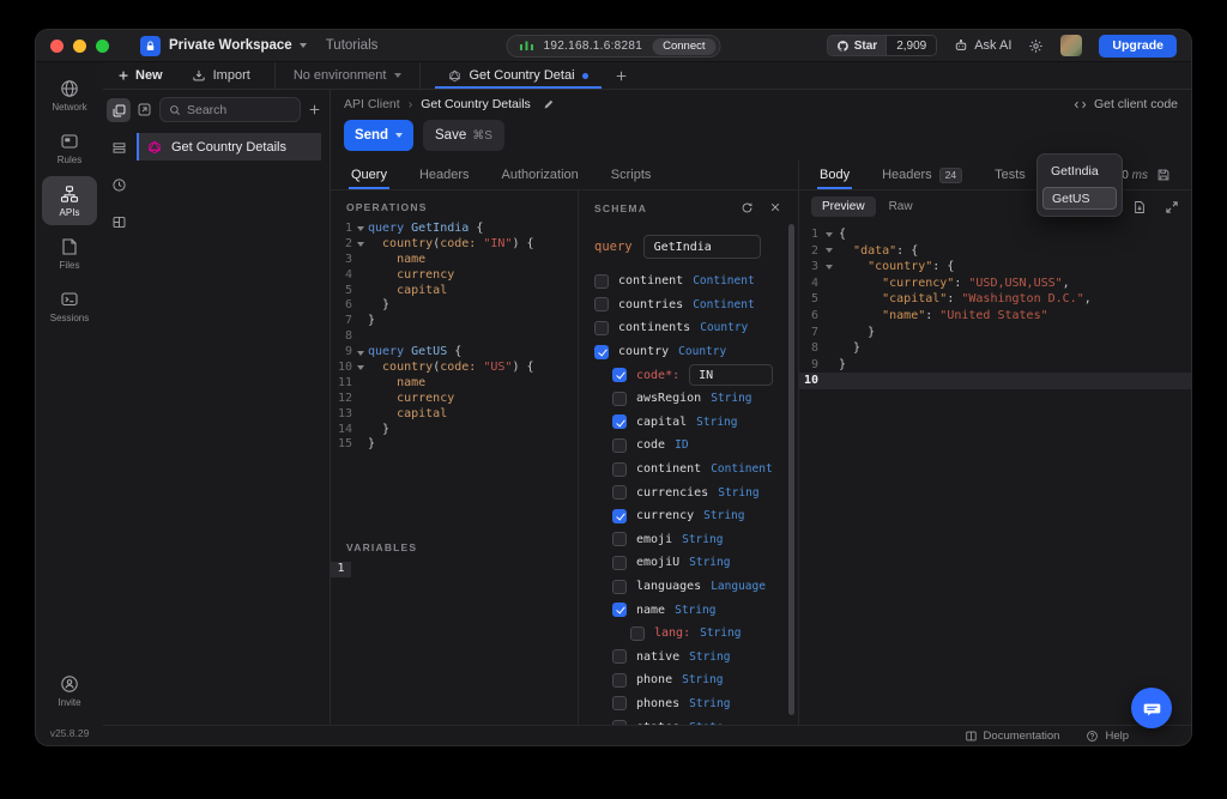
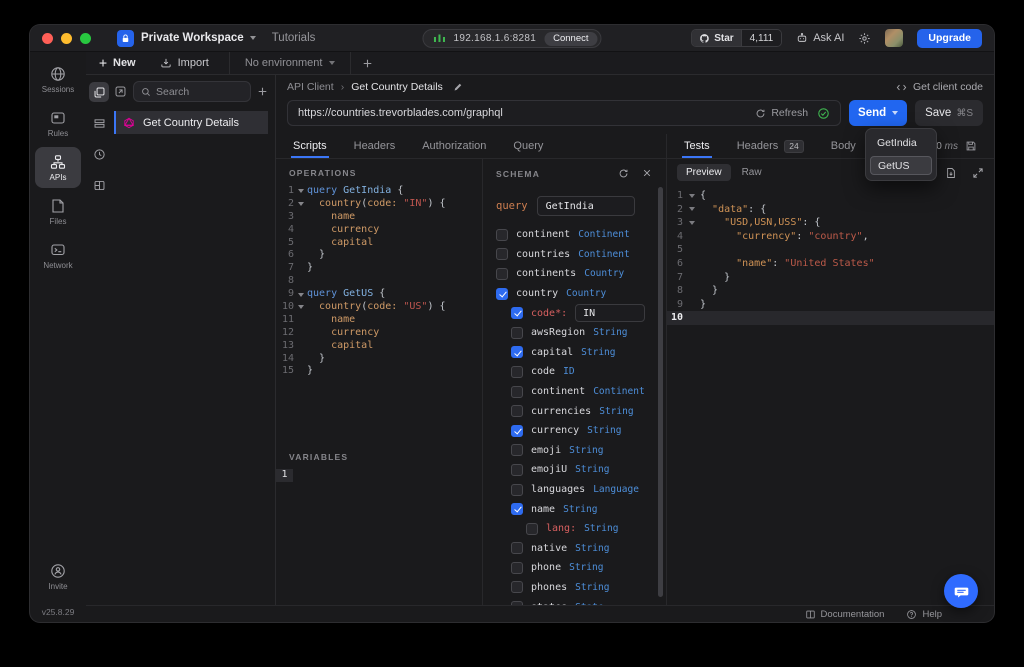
  Private Workspace
  Tutorials
  192.168.1.6:8281
  Connect
  Star
- 2,909
+ 4,111
  Ask AI
  Upgrade
- Network
+ Sessions
  Rules
  APIs
  Files
- Sessions
+ Network
  Invite
  v25.8.29
  New
  Import
  No environment
- Get Country Detai
  Search
  Get Country Details
  API Client
  ›
  Get Country Details
  Get client code
+ https://countries.trevorblades.com/graphql
+ Refresh
  Send
  Save
  ⌘S
- Query
+ Scripts
  Headers
  Authorization
- Scripts
+ Query
  OPERATIONS
  1
  query GetIndia {
  2
  country(code: "IN") {
  3
  name
  4
  currency
  5
  capital
  6
  }
  7
  }
  8
  9
  query GetUS {
  10
  country(code: "US") {
  11
  name
  12
  currency
  13
  capital
  14
  }
  15
  }
  VARIABLES
  1
  SCHEMA
  query
  GetIndia
  continent
  Continent
  countries
  Continent
  continents
  Country
  country
  Country
  code*:
  IN
  awsRegion
  String
  capital
  String
  code
  ID
  continent
  Continent
  currencies
  String
  currency
  String
  emoji
  String
  emojiU
  String
  languages
  Language
  name
  String
  lang:
  String
  native
  String
  phone
  String
  phones
  String
- Body
+ Tests
  Headers
  24
- Tests
+ Body
  Preview
  Raw
  1
  {
  2
  "data": {
  3
- "country": {
+ "USD,USN,USS": {
  4
- "currency": "USD,USN,USS",
+ "currency": "country",
  5
- "capital": "Washington D.C.",
  6
  "name": "United States"
  7
  }
  8
  }
  9
  }
  10
  Documentation
  Help
  GetIndia
  GetUS
